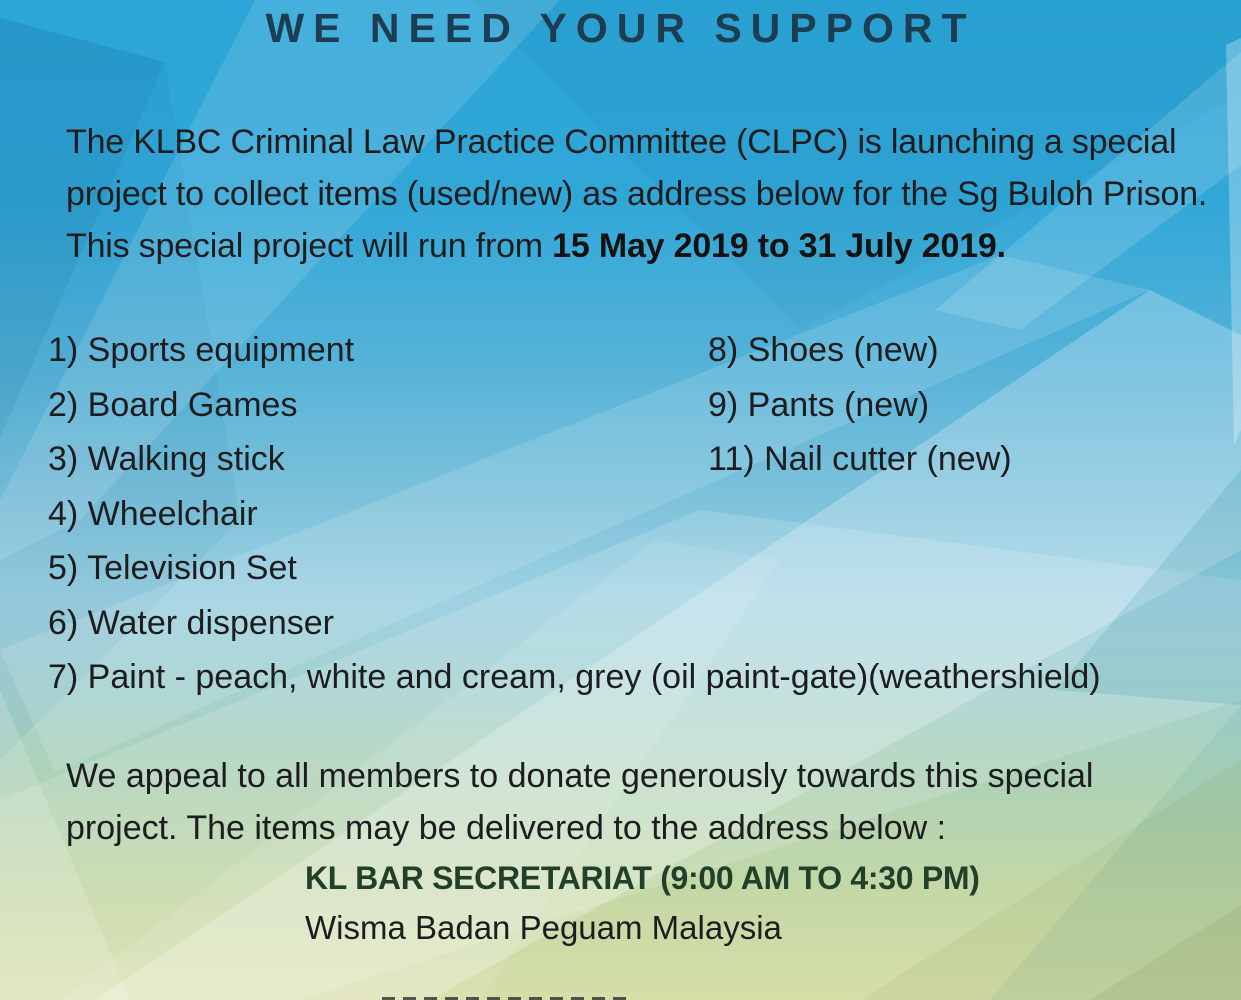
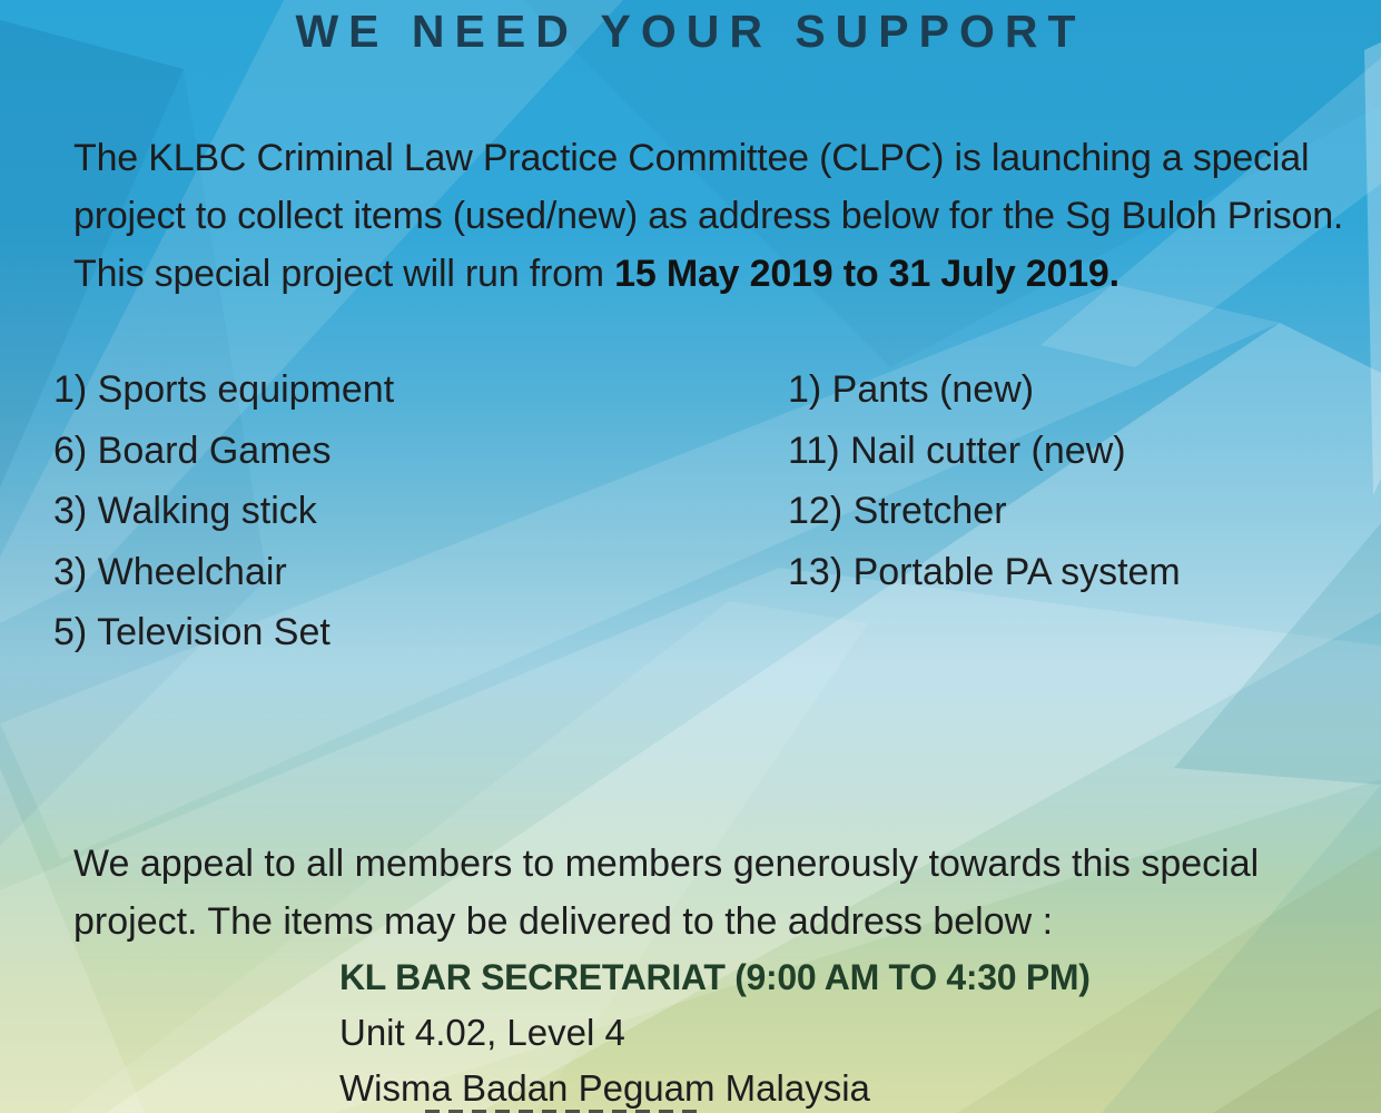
  WE NEED YOUR SUPPORT
  The KLBC Criminal Law Practice Committee (CLPC) is launching a special project to collect items (used/new) as address below for the Sg Buloh Prison. This special project will run from 15 May 2019 to 31 July 2019.
  1) Sports equipment
- 2) Board Games
+ 6) Board Games
  3) Walking stick
- 4) Wheelchair
+ 3) Wheelchair
  5) Television Set
- 6) Water dispenser
- 7) Paint - peach, white and cream, grey (oil paint-gate)(weathershield)
- 8) Shoes (new)
- 9) Pants (new)
+ 1) Pants (new)
  11) Nail cutter (new)
+ 12) Stretcher
+ 13) Portable PA system
- We appeal to all members to donate generously towards this special project. The items may be delivered to the address below :
+ We appeal to all members to members generously towards this special project. The items may be delivered to the address below :
  KL BAR SECRETARIAT (9:00 AM TO 4:30 PM)
+ Unit 4.02, Level 4
  Wisma Badan Peguam Malaysia
